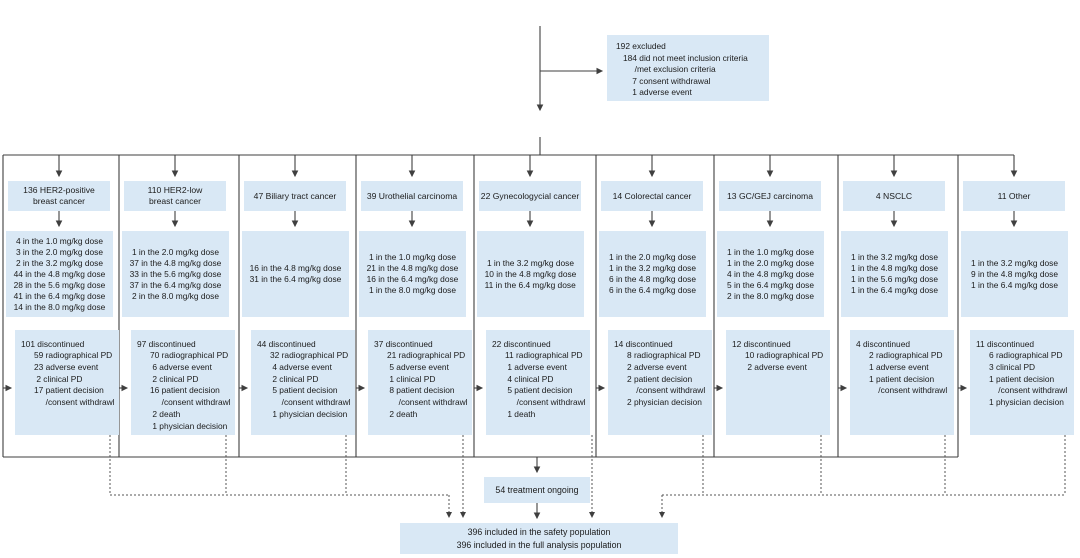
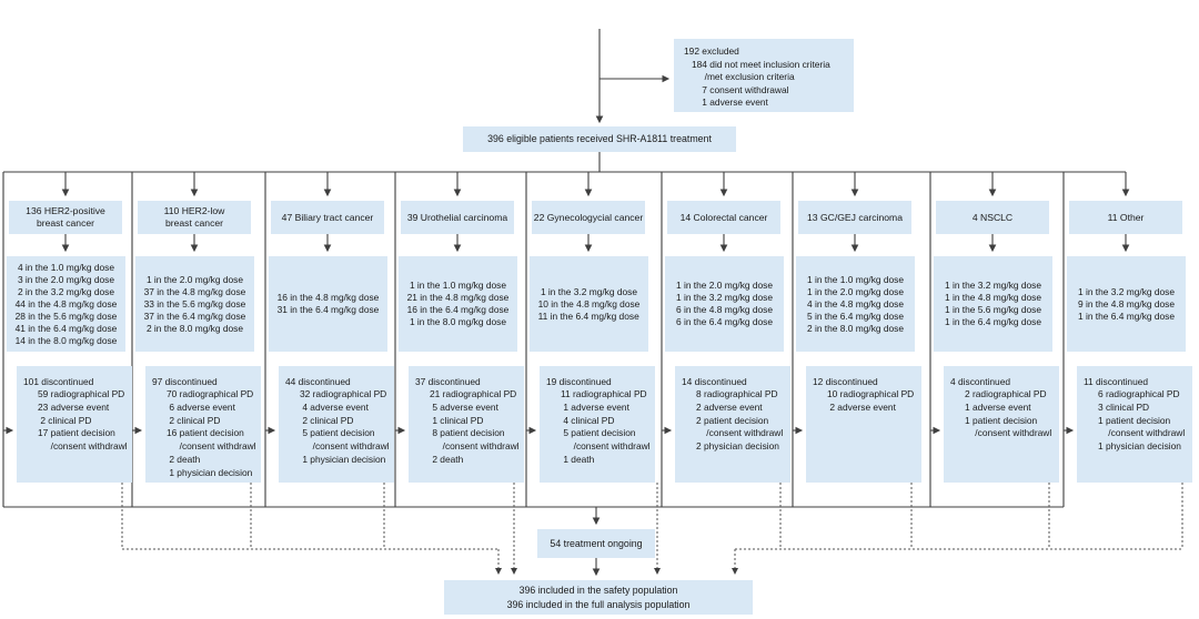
  192 excluded
  184 did not meet inclusion criteria
  /met exclusion criteria
  7 consent withdrawal
  1 adverse event
+ 396 eligible patients received SHR-A1811 treatment
  136 HER2-positive
  breast cancer
  4 in the 1.0 mg/kg dose
  3 in the 2.0 mg/kg dose
  2 in the 3.2 mg/kg dose
  44 in the 4.8 mg/kg dose
  28 in the 5.6 mg/kg dose
  41 in the 6.4 mg/kg dose
  14 in the 8.0 mg/kg dose
  101 discontinued
  59 radiographical PD
  23 adverse event
  2 clinical PD
  17 patient decision
  /consent withdrawl
  110 HER2-low
  breast cancer
  1 in the 2.0 mg/kg dose
  37 in the 4.8 mg/kg dose
  33 in the 5.6 mg/kg dose
  37 in the 6.4 mg/kg dose
  2 in the 8.0 mg/kg dose
  97 discontinued
  70 radiographical PD
  6 adverse event
  2 clinical PD
  16 patient decision
  /consent withdrawl
  2 death
  1 physician decision
  47 Biliary tract cancer
  16 in the 4.8 mg/kg dose
  31 in the 6.4 mg/kg dose
  44 discontinued
  32 radiographical PD
  4 adverse event
  2 clinical PD
  5 patient decision
  /consent withdrawl
  1 physician decision
  39 Urothelial carcinoma
  1 in the 1.0 mg/kg dose
  21 in the 4.8 mg/kg dose
  16 in the 6.4 mg/kg dose
  1 in the 8.0 mg/kg dose
  37 discontinued
  21 radiographical PD
  5 adverse event
  1 clinical PD
  8 patient decision
  /consent withdrawl
  2 death
  22 Gynecologycial cancer
  1 in the 3.2 mg/kg dose
  10 in the 4.8 mg/kg dose
  11 in the 6.4 mg/kg dose
- 22 discontinued
+ 19 discontinued
  11 radiographical PD
  1 adverse event
  4 clinical PD
  5 patient decision
  /consent withdrawl
  1 death
  14 Colorectal cancer
  1 in the 2.0 mg/kg dose
  1 in the 3.2 mg/kg dose
  6 in the 4.8 mg/kg dose
  6 in the 6.4 mg/kg dose
  14 discontinued
  8 radiographical PD
  2 adverse event
  2 patient decision
  /consent withdrawl
  2 physician decision
  13 GC/GEJ carcinoma
  1 in the 1.0 mg/kg dose
  1 in the 2.0 mg/kg dose
  4 in the 4.8 mg/kg dose
  5 in the 6.4 mg/kg dose
  2 in the 8.0 mg/kg dose
  12 discontinued
  10 radiographical PD
  2 adverse event
  4 NSCLC
  1 in the 3.2 mg/kg dose
  1 in the 4.8 mg/kg dose
  1 in the 5.6 mg/kg dose
  1 in the 6.4 mg/kg dose
  4 discontinued
  2 radiographical PD
  1 adverse event
  1 patient decision
  /consent withdrawl
  11 Other
  1 in the 3.2 mg/kg dose
  9 in the 4.8 mg/kg dose
  1 in the 6.4 mg/kg dose
  11 discontinued
  6 radiographical PD
  3 clinical PD
  1 patient decision
  /consent withdrawl
  1 physician decision
  54 treatment ongoing
  396 included in the safety population
  396 included in the full analysis population
